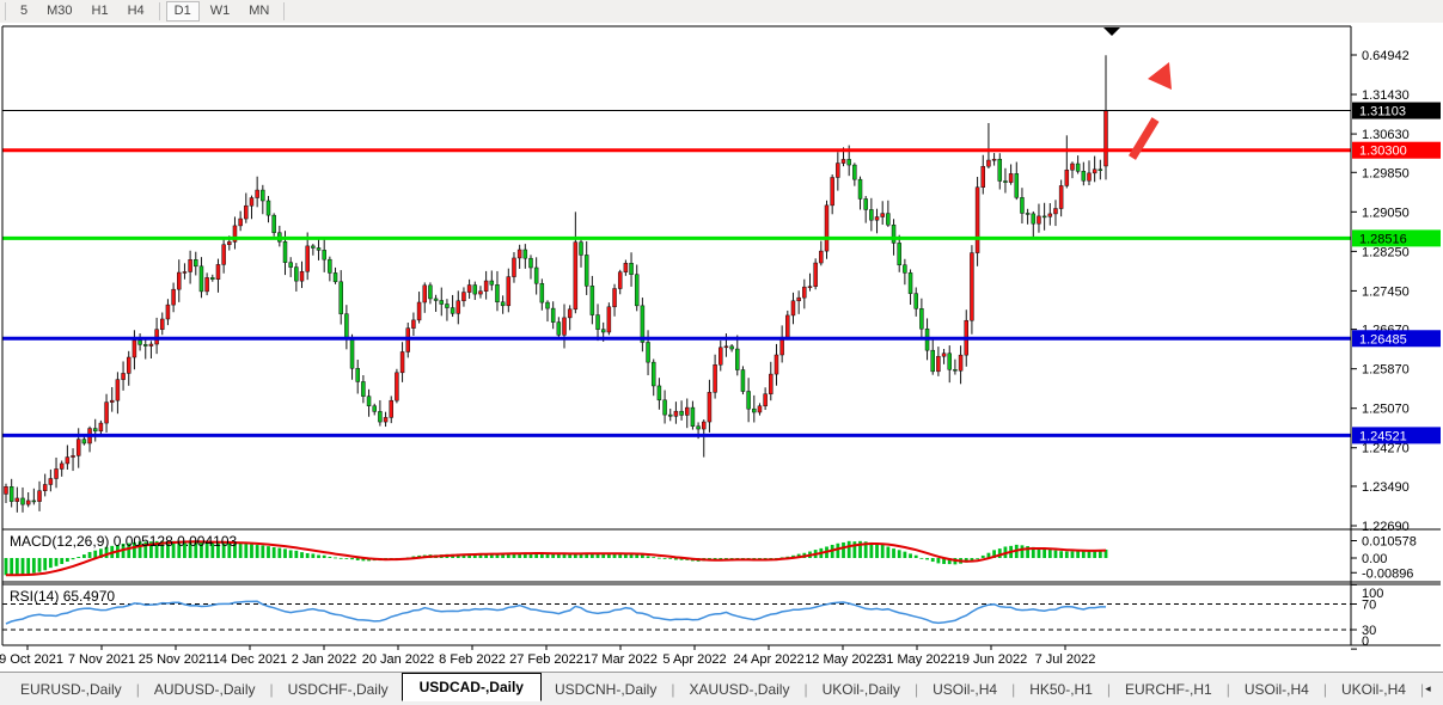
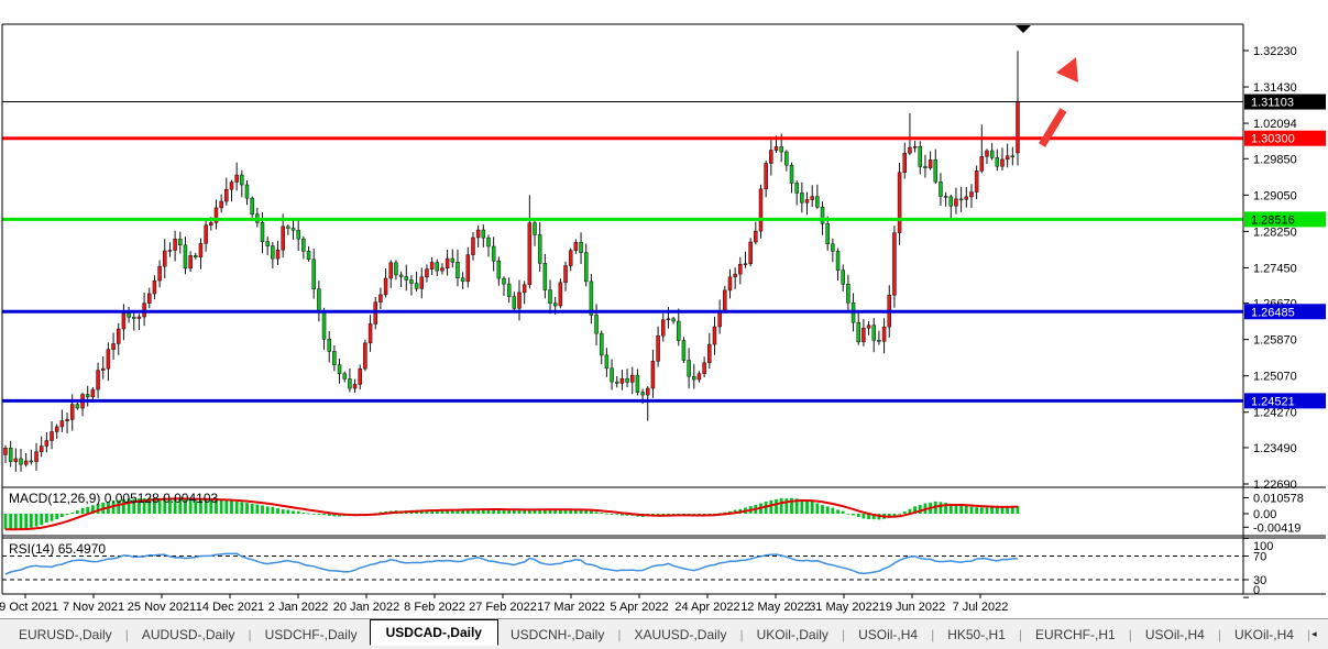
- 5
- M30
- H1
- H4
- D1
- W1
- MN
- 0.64942
+ 1.32230
  1.31430
- 1.30630
+ 1.02094
  1.29850
  1.29050
  1.28250
  1.27450
  1.25870
  1.25070
  1.24270
  1.23490
  1.22690
  1.31103
  1.30300
  1.28516
  1.26485
  1.24521
  0.010578
  0.00
- -0.00896
+ -0.00419
  100
  70
  30
  0
  9 Oct 2021
  7 Nov 2021
  25 Nov 2021
  14 Dec 2021
  2 Jan 2022
  20 Jan 2022
  8 Feb 2022
  27 Feb 2022
  17 Mar 2022
  5 Apr 2022
  24 Apr 2022
  12 May 2022
  31 May 2022
  19 Jun 2022
  7 Jul 2022
  MACD(12,26,9) 0.005128 0.004103
  RSI(14) 65.4970
  EURUSD-,Daily
  |
  AUDUSD-,Daily
  |
  USDCHF-,Daily
  USDCAD-,Daily
  USDCNH-,Daily
  |
  XAUUSD-,Daily
  |
  UKOil-,Daily
  |
  USOil-,H4
  |
  HK50-,H1
  |
  EURCHF-,H1
  |
  USOil-,H4
  |
  UKOil-,H4
  |
  ◂
